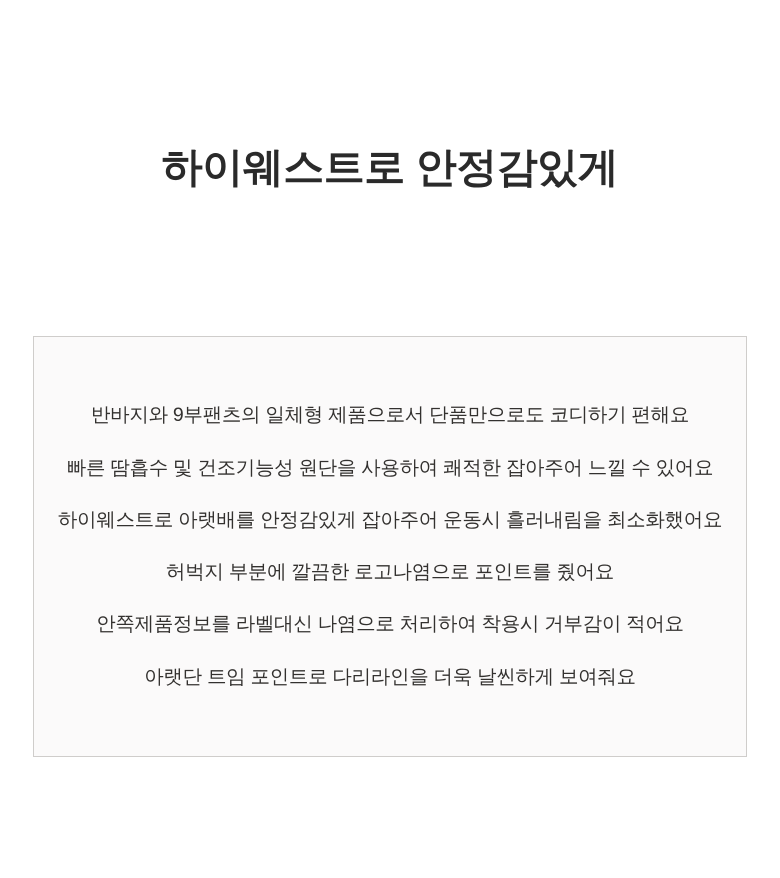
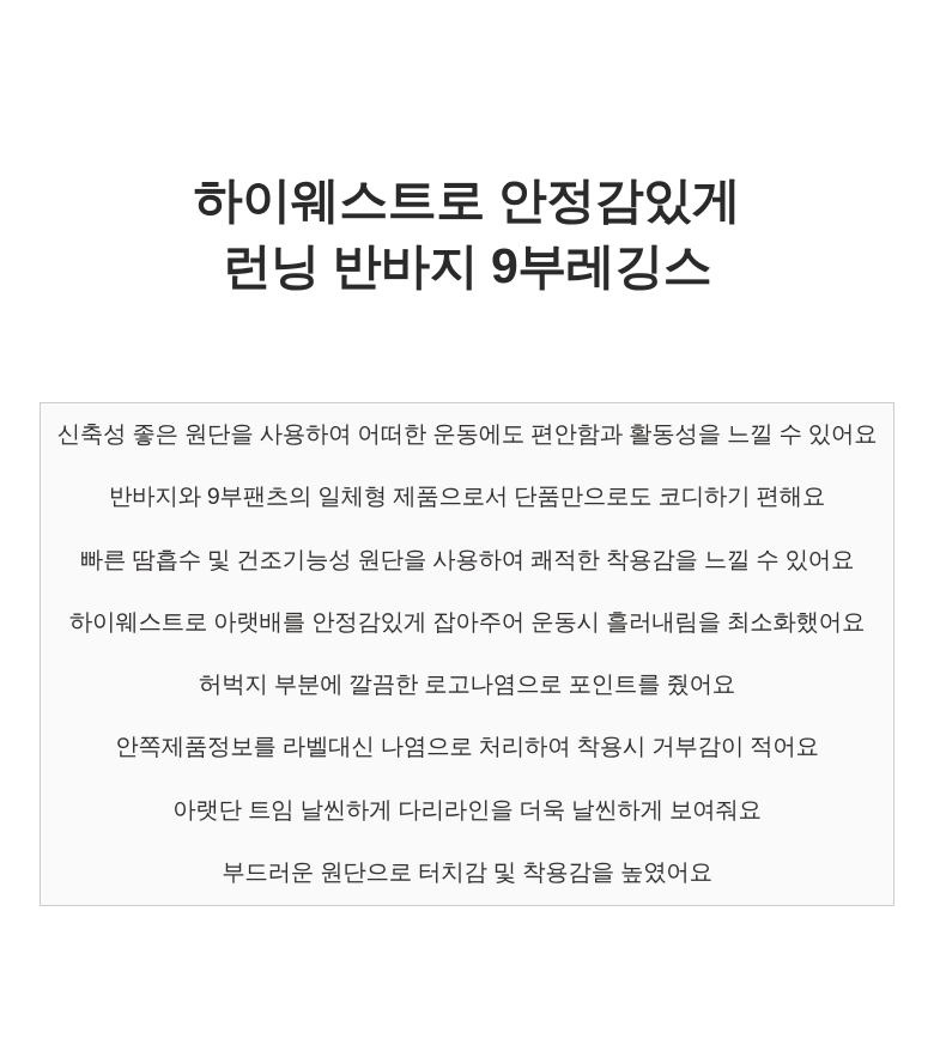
  하이웨스트로 안정감있게
+ 런닝 반바지 9부레깅스
+ 신축성 좋은 원단을 사용하여 어떠한 운동에도 편안함과 활동성을 느낄 수 있어요
  반바지와 9부팬츠의 일체형 제품으로서 단품만으로도 코디하기 편해요
- 빠른 땀흡수 및 건조기능성 원단을 사용하여 쾌적한 잡아주어 느낄 수 있어요
+ 빠른 땀흡수 및 건조기능성 원단을 사용하여 쾌적한 착용감을 느낄 수 있어요
  하이웨스트로 아랫배를 안정감있게 잡아주어 운동시 흘러내림을 최소화했어요
  허벅지 부분에 깔끔한 로고나염으로 포인트를 줬어요
  안쪽제품정보를 라벨대신 나염으로 처리하여 착용시 거부감이 적어요
- 아랫단 트임 포인트로 다리라인을 더욱 날씬하게 보여줘요
+ 아랫단 트임 날씬하게 다리라인을 더욱 날씬하게 보여줘요
+ 부드러운 원단으로 터치감 및 착용감을 높였어요
